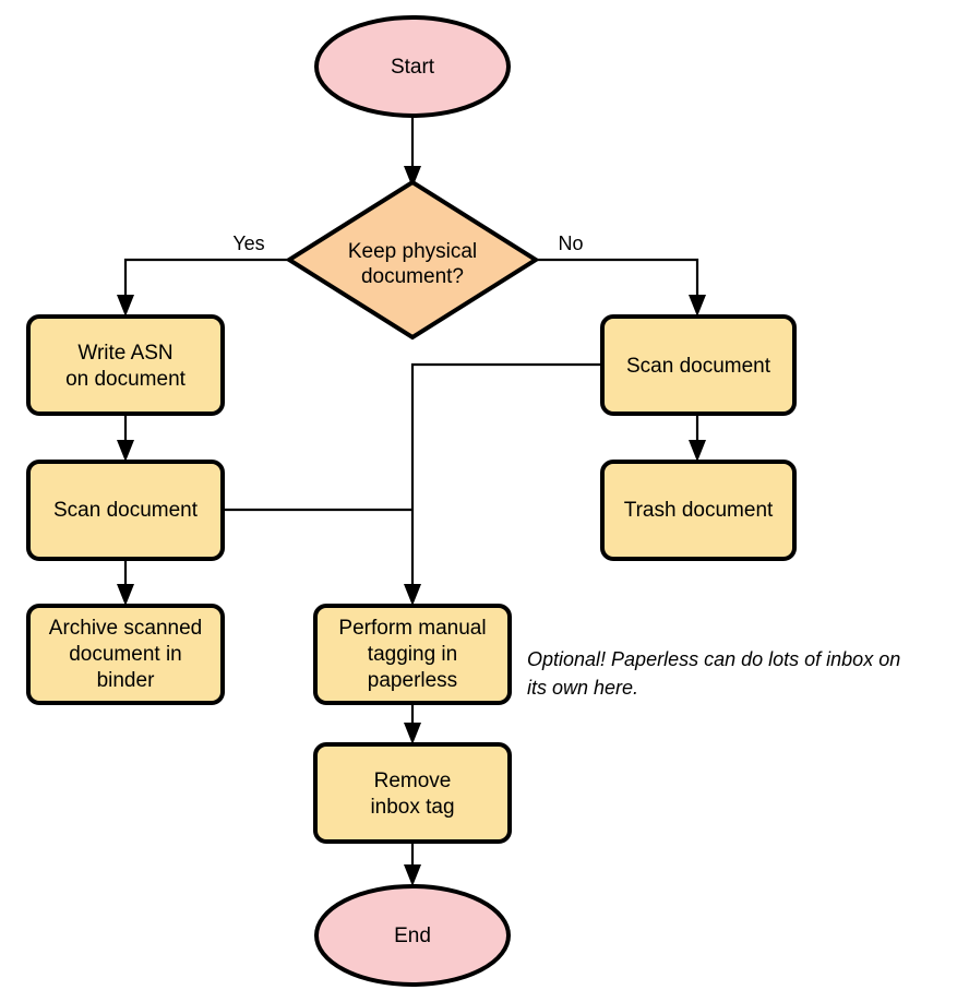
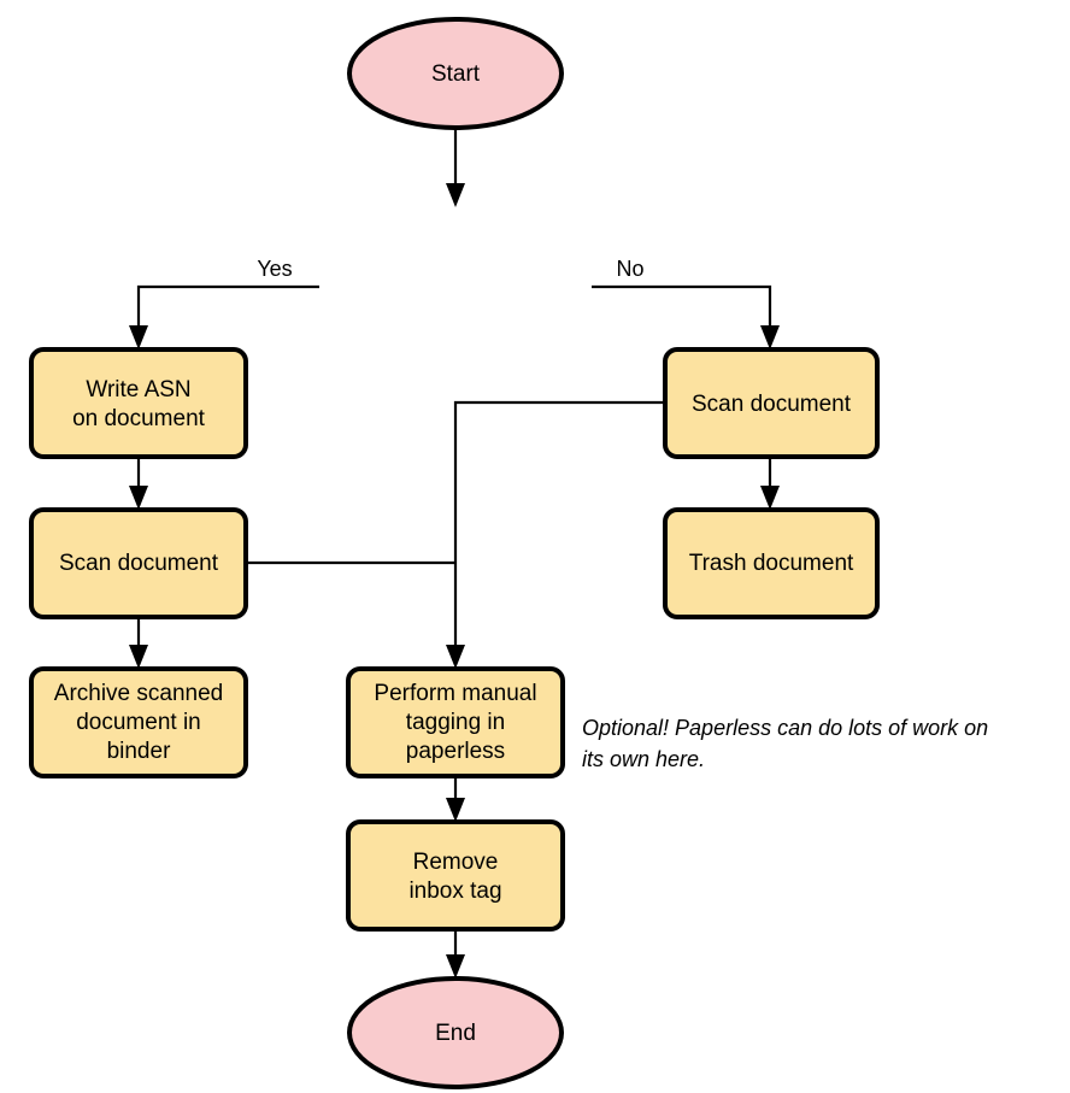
  Yes
  No
  Start
- Keep physical
- document?
  Write ASN
  on document
  Scan document
  Archive scanned
  document in
  binder
  Scan document
  Trash document
  Perform manual
  tagging in
  paperless
  Remove
  inbox tag
  End
- Optional! Paperless can do lots of inbox on
+ Optional! Paperless can do lots of work on
  its own here.
